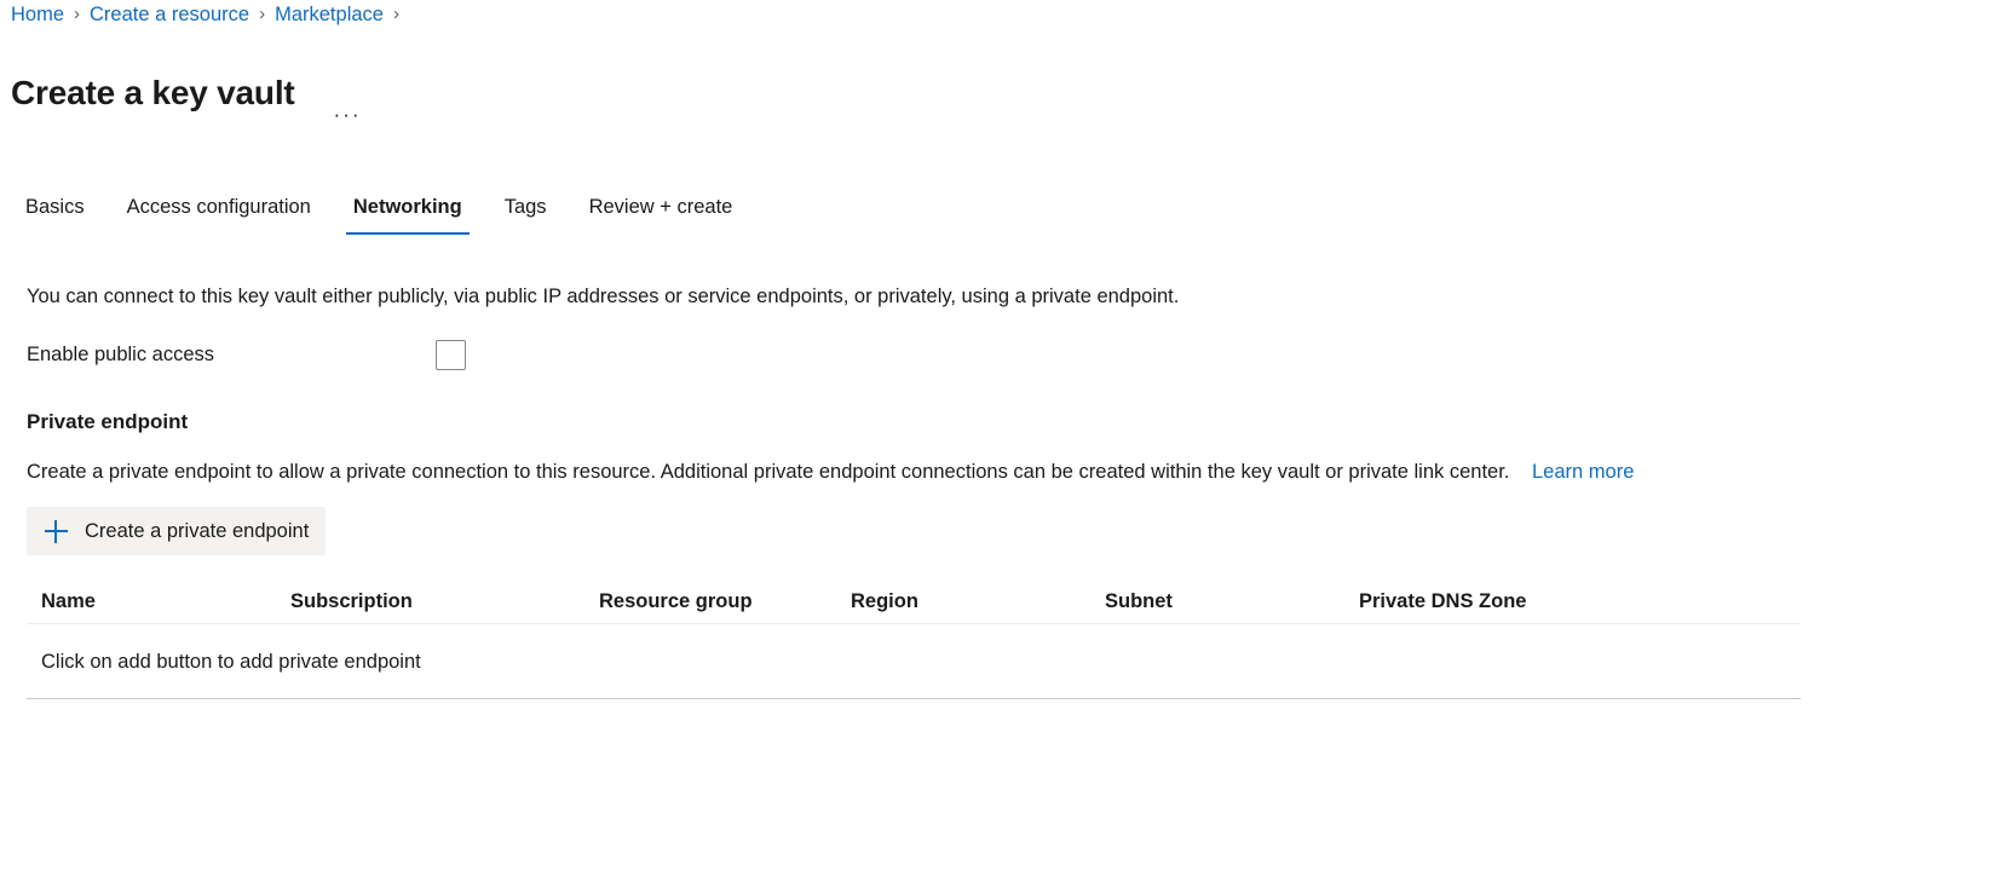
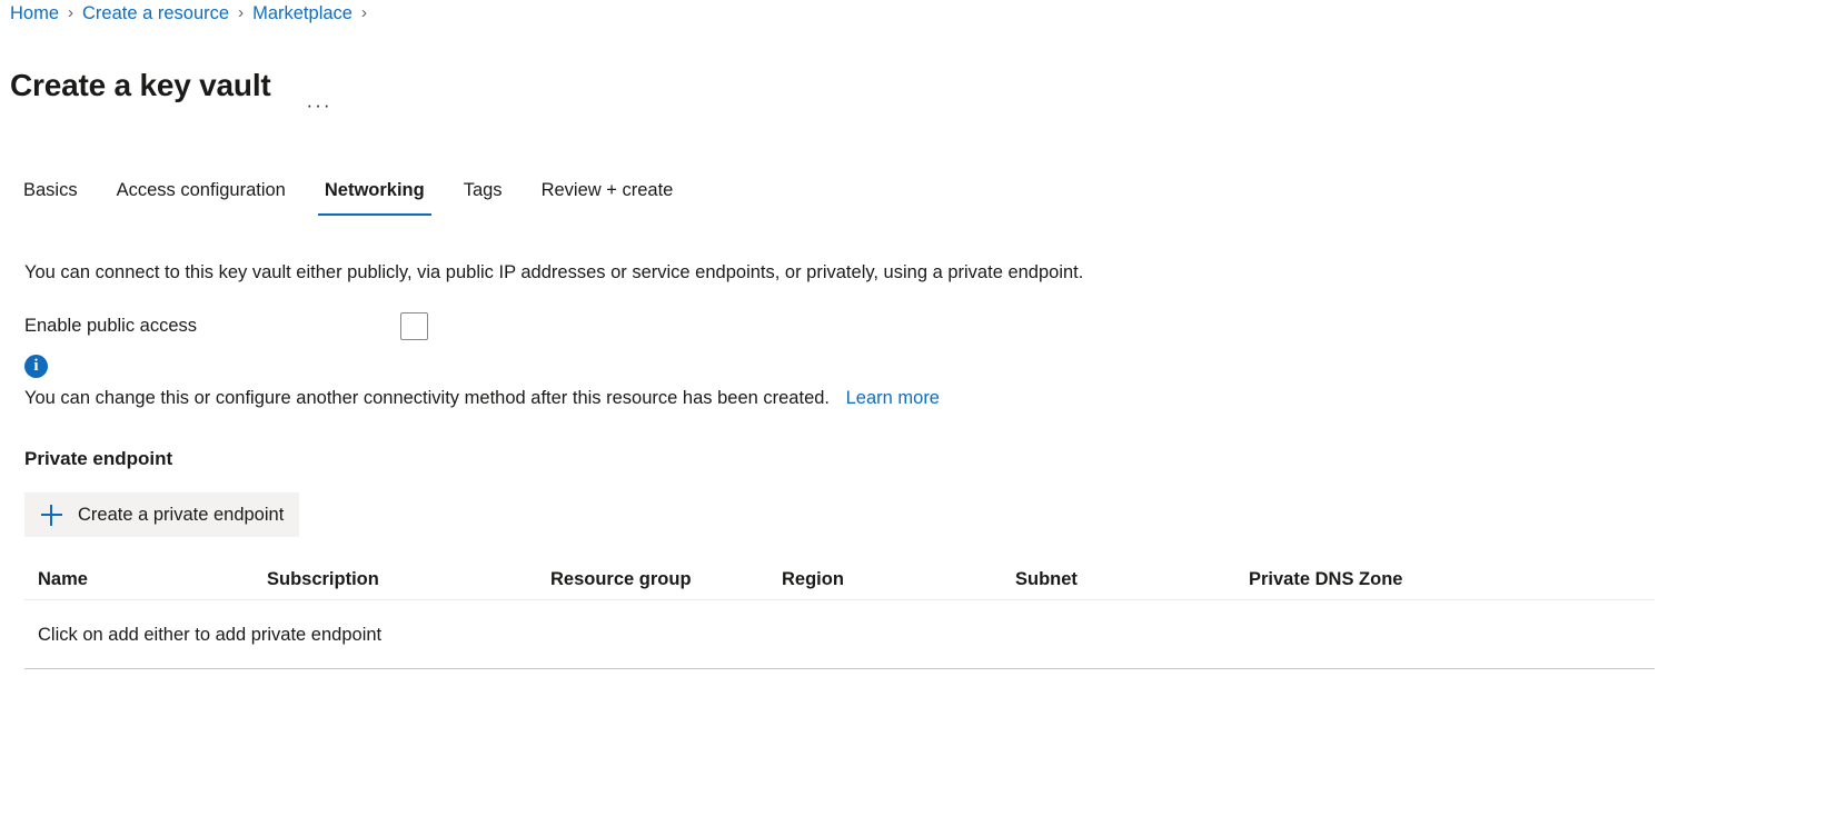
  Home
  ›
  Create a resource
  ›
  Marketplace
  ›
  Create a key vault
  ···
  Basics
  Access configuration
  Networking
  Tags
  Review + create
  You can connect to this key vault either publicly, via public IP addresses or service endpoints, or privately, using a private endpoint.
  Enable public access
+ i
+ You can change this or configure another connectivity method after this resource has been created. Learn more
  Private endpoint
- Create a private endpoint to allow a private connection to this resource. Additional private endpoint connections can be created within the key vault or private link center. Learn more
  Create a private endpoint
  Name
  Subscription
  Resource group
  Region
  Subnet
  Private DNS Zone
- Click on add button to add private endpoint
+ Click on add either to add private endpoint
